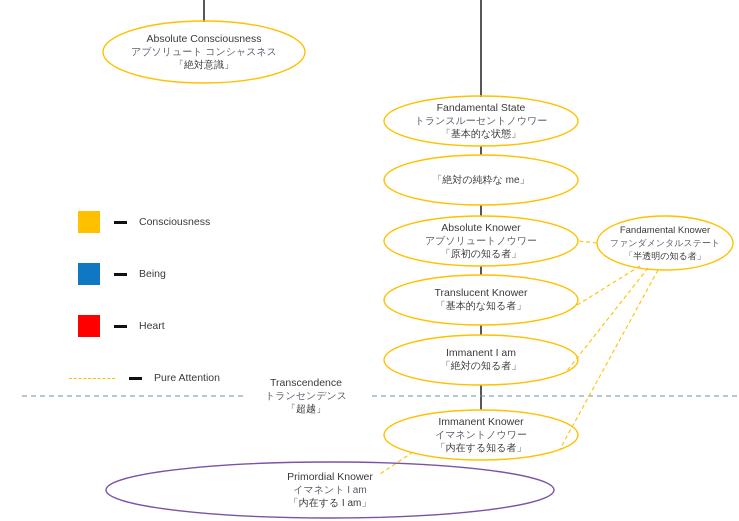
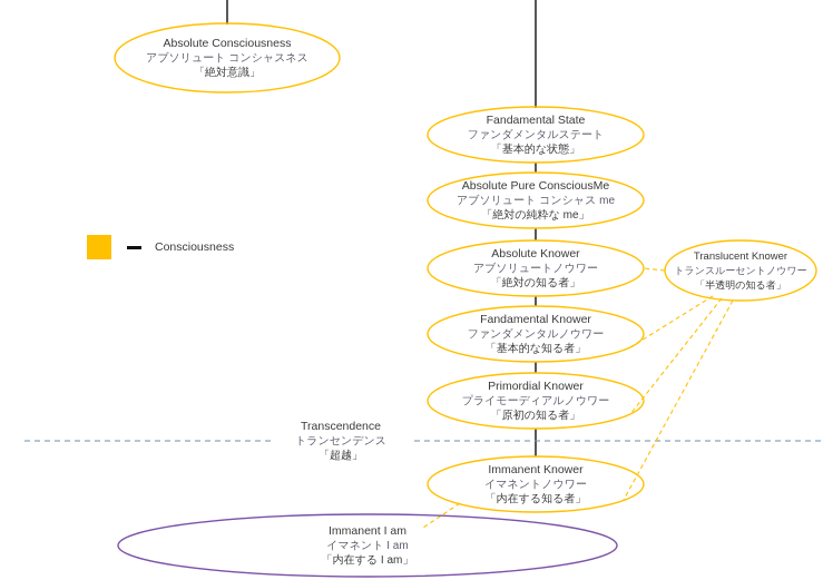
  Absolute Consciousness
  アブソリュート コンシャスネス
  「絶対意識」
  Fandamental State
- トランスルーセントノウワー
+ ファンダメンタルステート
  「基本的な状態」
+ Absolute Pure ConsciousMe
+ アブソリュート コンシャス me
  「絶対の純粋な me」
  Absolute Knower
  アブソリュートノウワー
- 「原初の知る者」
+ 「絶対の知る者」
- Translucent Knower
+ Fandamental Knower
+ ファンダメンタルノウワー
  「基本的な知る者」
- Immanent I am
+ Primordial Knower
+ プライモーディアルノウワー
- 「絶対の知る者」
+ 「原初の知る者」
  Immanent Knower
  イマネントノウワー
  「内在する知る者」
- Fandamental Knower
+ Translucent Knower
- ファンダメンタルステート
+ トランスルーセントノウワー
  「半透明の知る者」
- Primordial Knower
+ Immanent I am
  イマネント I am
  「内在する I am」
  Transcendence
  トランセンデンス
  「超越」
  Consciousness
- Being
- Heart
- Pure Attention
